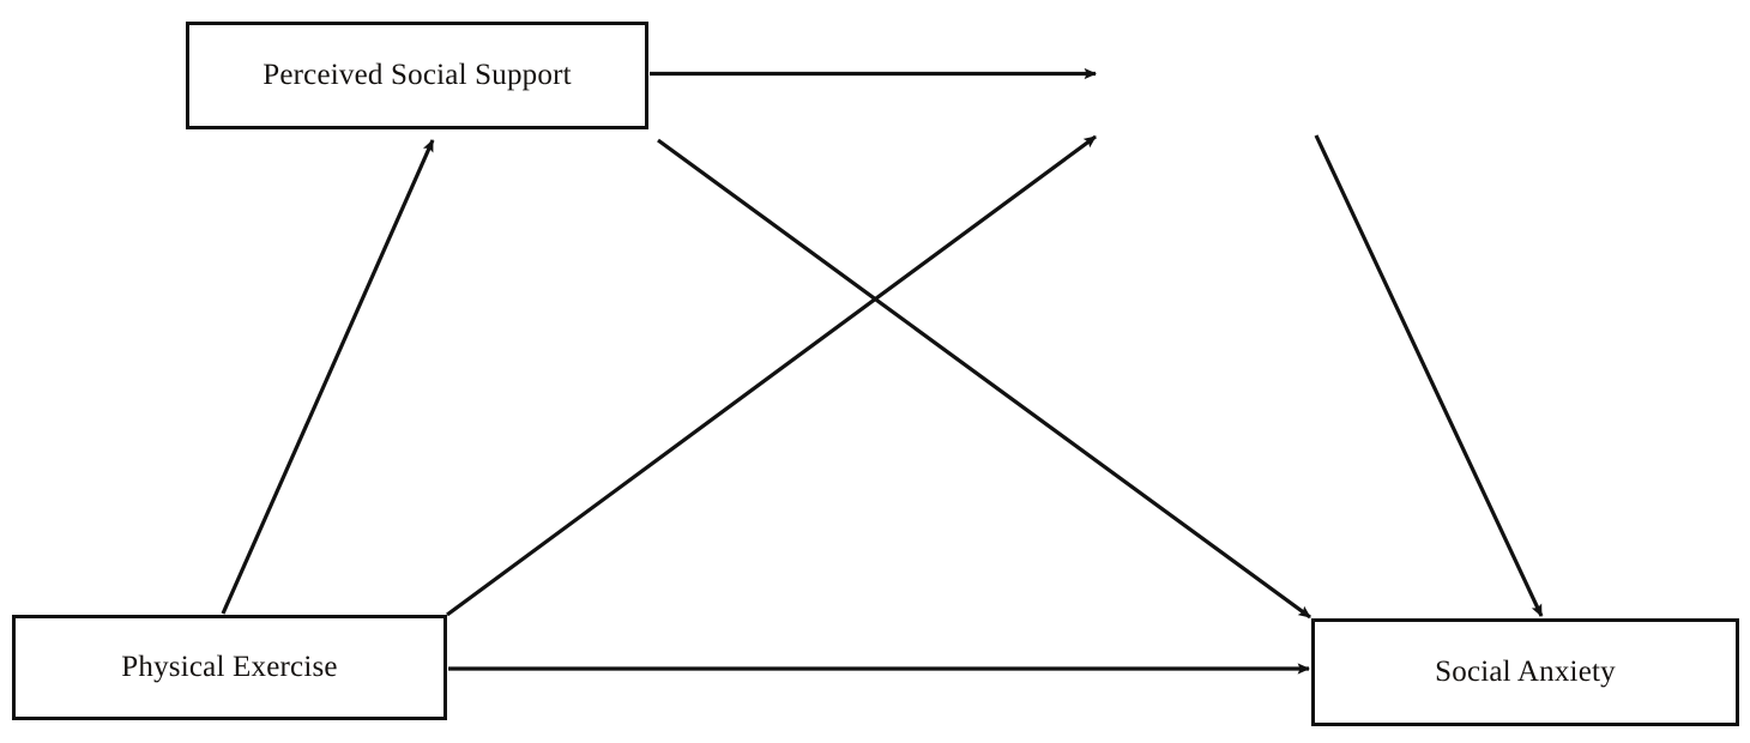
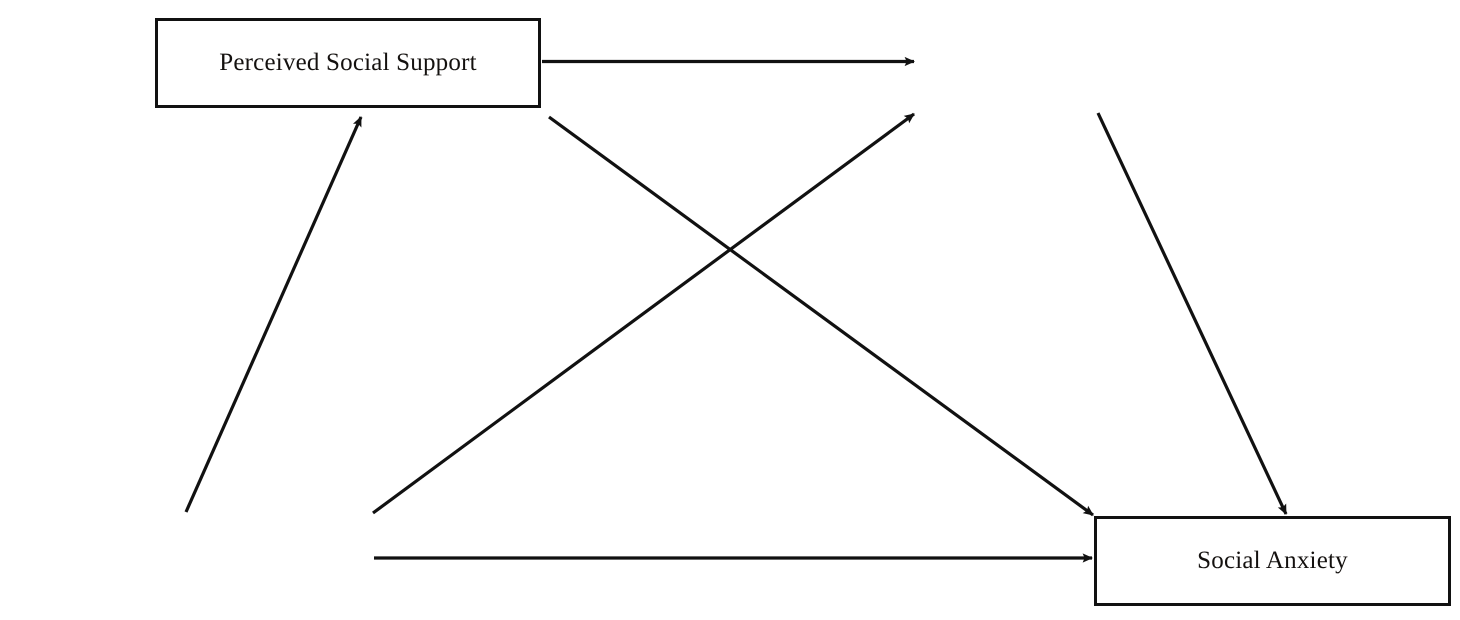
  Perceived Social Support
- Physical Exercise
  Social Anxiety
